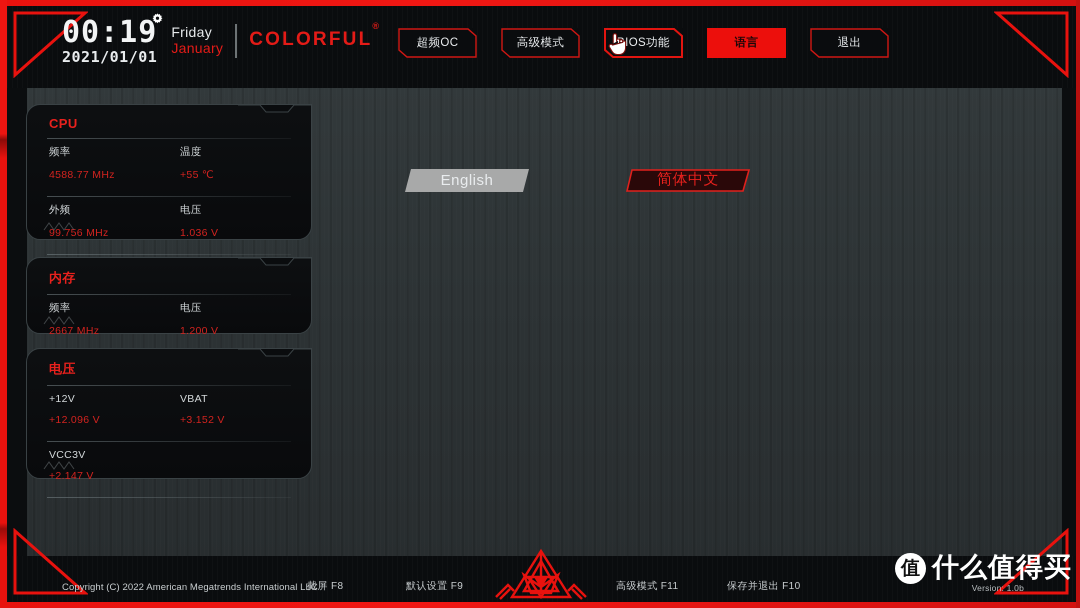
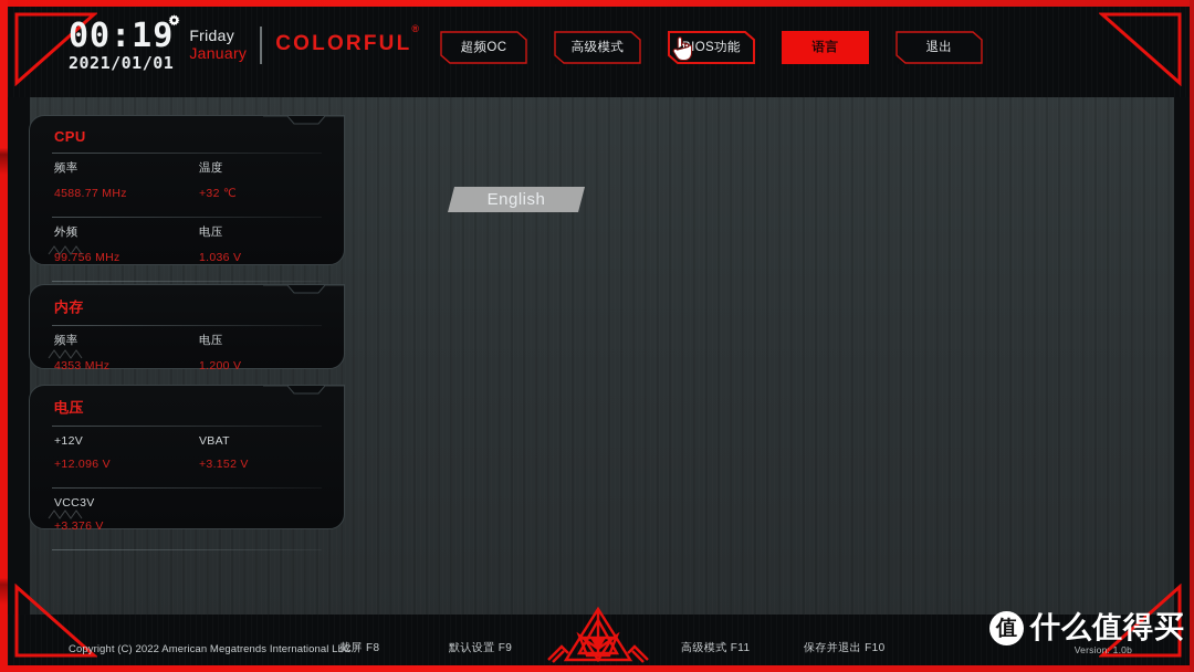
  00:19
  2021/01/01
  Friday
  January
  COLORFUL®
  超频OC
  高级模式
  IOS功能
  语言
  退出
  CPU
  频率
  4588.77 MHz
  温度
- +55 ℃
+ +32 ℃
  外频
  99.756 MHz
  电压
  1.036 V
  内存
  频率
- 2667 MHz
+ 4353 MHz
  电压
  1.200 V
  电压
  +12V
  +12.096 V
  VBAT
  +3.152 V
  VCC3V
- +2.147 V
+ +3.376 V
  English
- 简体中文
  Copyright (C) 2022 American Megatrends International LLC
  截屏 F8
  默认设置 F9
  高级模式 F11
  保存并退出 F10
  Version: 1.0b
  值
  什么值得买
